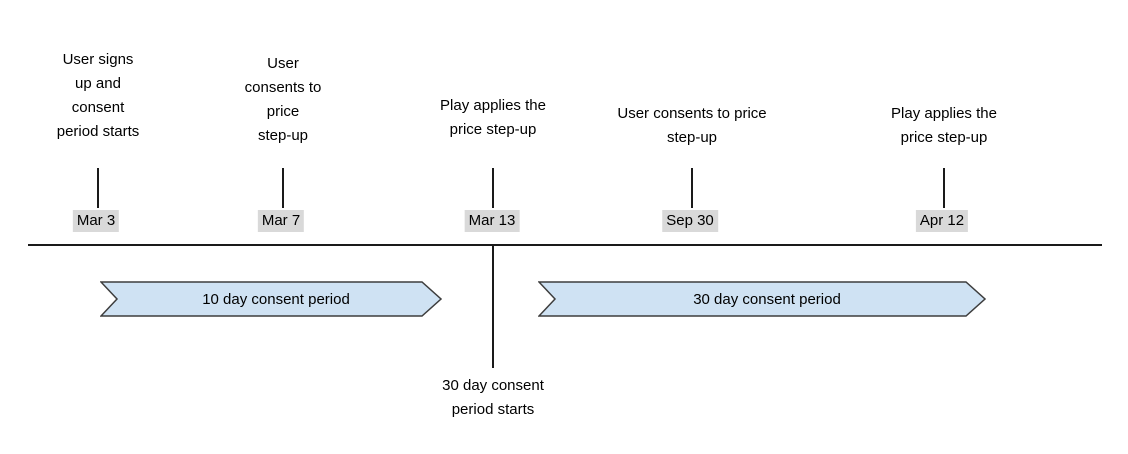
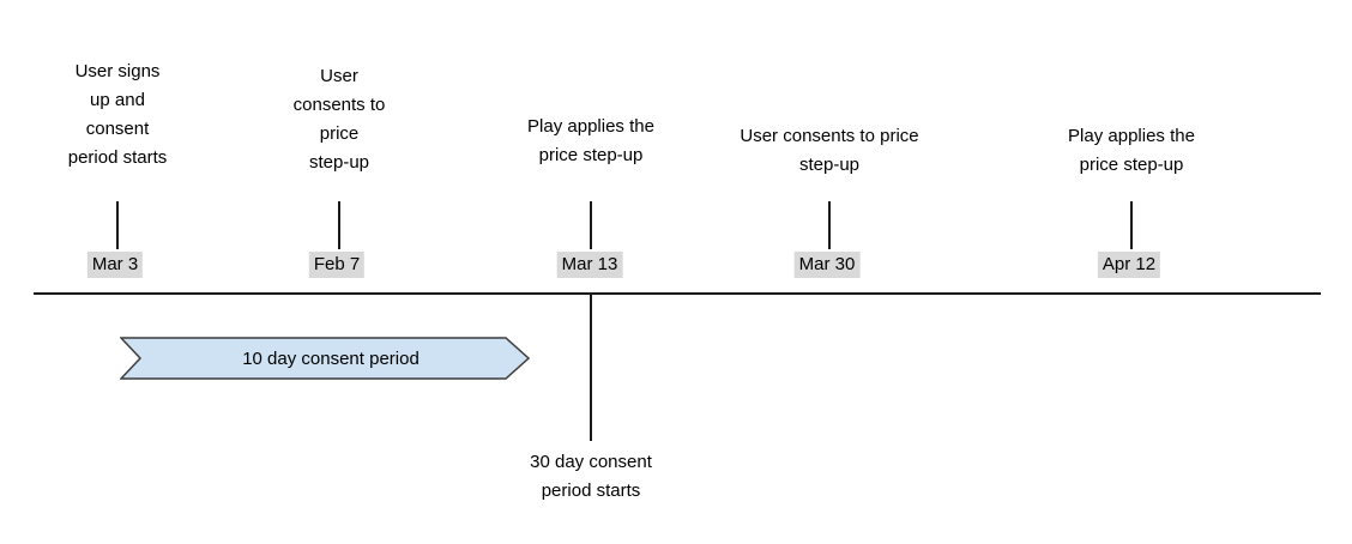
  User signs
  up and
  consent
  period starts
  Mar 3
  User
  consents to
  price
  step-up
- Mar 7
+ Feb 7
  Play applies the
  price step-up
  Mar 13
  30 day consent
  period starts
  User consents to price
  step-up
- Sep 30
+ Mar 30
  Play applies the
  price step-up
  Apr 12
  10 day consent period
- 30 day consent period
